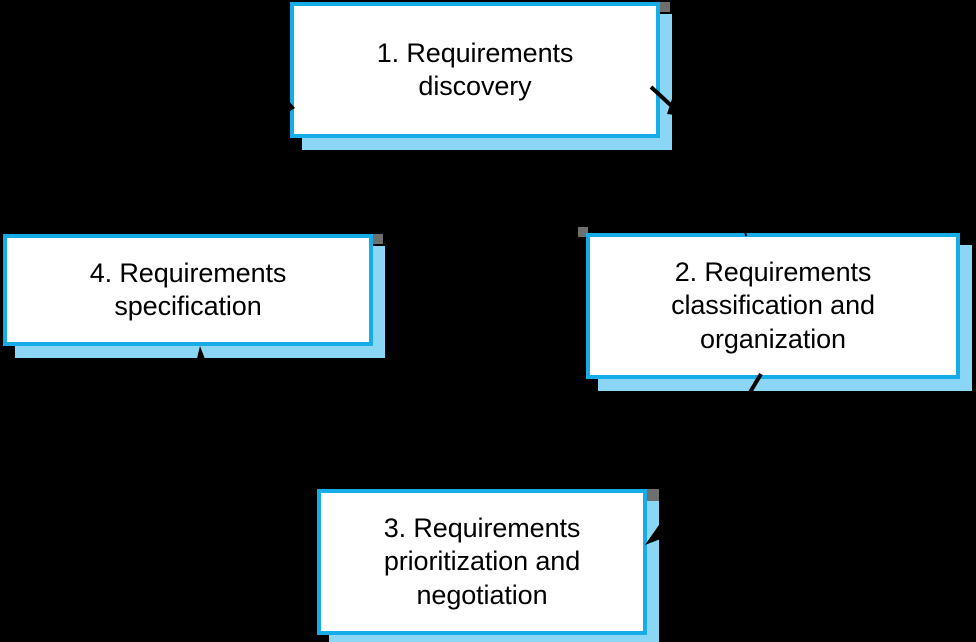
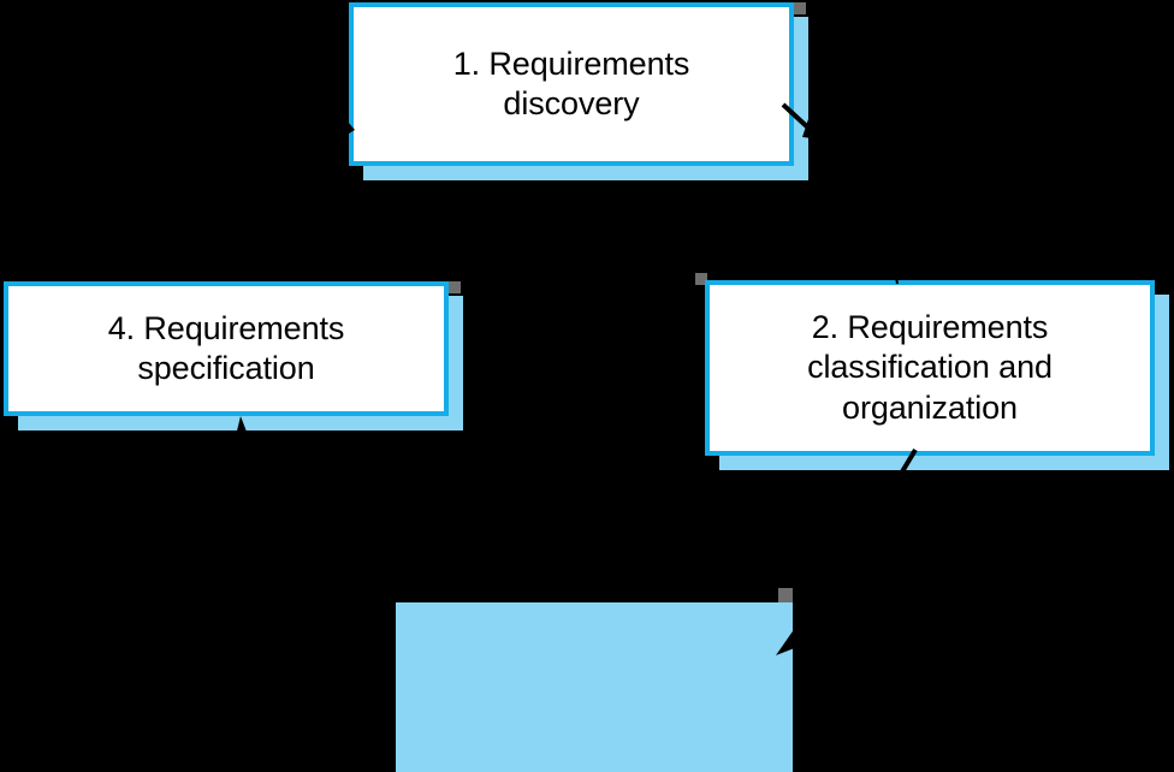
  1. Requirements
  discovery
  2. Requirements
  classification and
  organization
- 3. Requirements
- prioritization and
- negotiation
  4. Requirements
  specification
